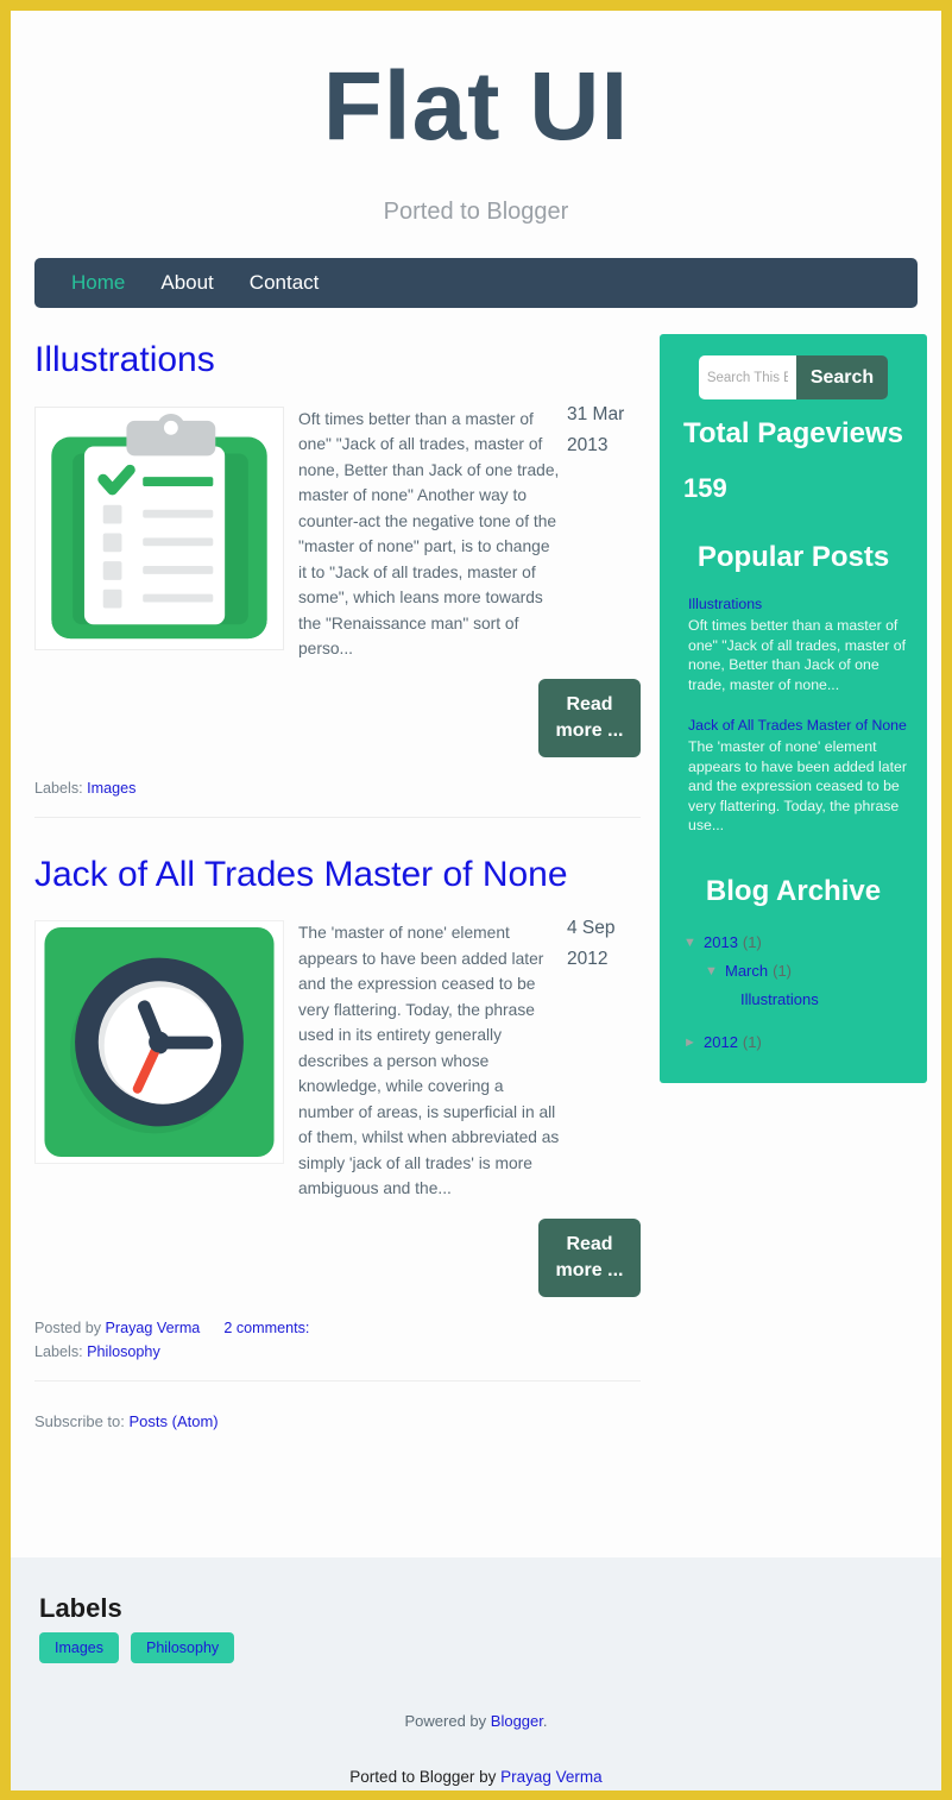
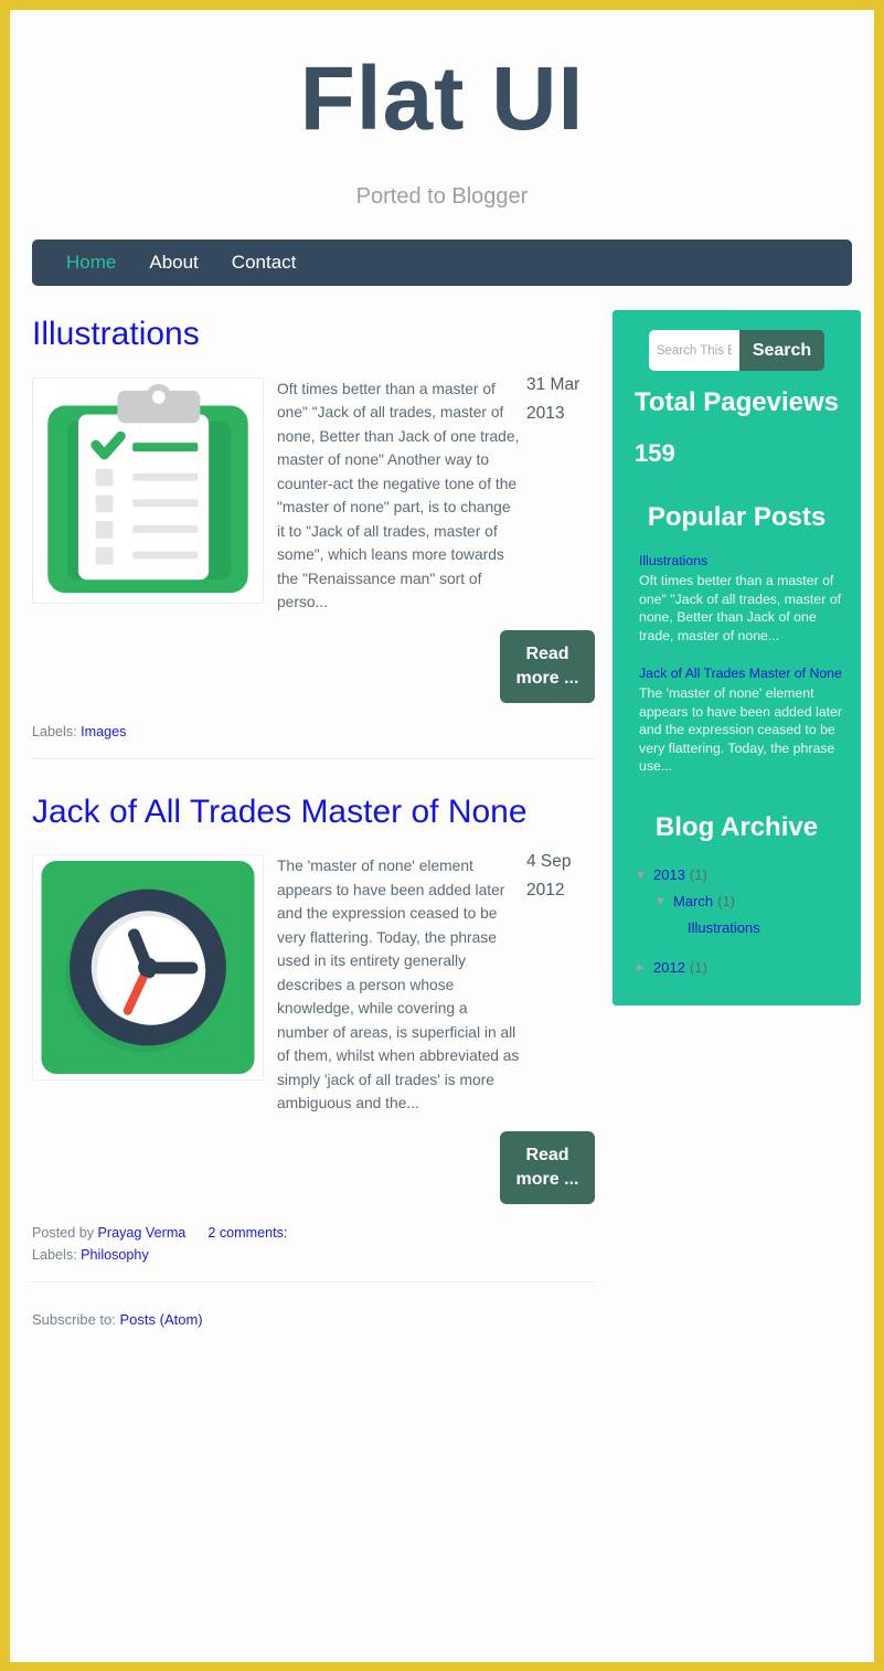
  Flat UI
  Ported to Blogger
  Home
  About
  Contact
  Illustrations
  Oft times better than a master of one" "Jack of all trades, master of none, Better than Jack of one trade, master of none" Another way to counter-act the negative tone of the "master of none" part, is to change it to "Jack of all trades, master of some", which leans more towards the "Renaissance man" sort of perso...
  31 Mar 2013
  Read more ...
  Labels: Images
  Jack of All Trades Master of None
  The 'master of none' element appears to have been added later and the expression ceased to be very flattering. Today, the phrase used in its entirety generally describes a person whose knowledge, while covering a number of areas, is superficial in all of them, whilst when abbreviated as simply 'jack of all trades' is more ambiguous and the...
  4 Sep 2012
  Read more ...
  Posted by Prayag Verma 2 comments:
  Labels: Philosophy
  Subscribe to: Posts (Atom)
  Search This
  Search
  Total Pageviews
  159
  Popular Posts
  Illustrations
  Oft times better than a master of one" "Jack of all trades, master of none, Better than Jack of one trade, master of none...
  Jack of All Trades Master of None
  The 'master of none' element appears to have been added later and the expression ceased to be very flattering. Today, the phrase use...
  Blog Archive
  ▼
  2013
  (1)
  ▼
  March
  (1)
  Illustrations
  ►
  2012
  (1)
- Labels
- Images
- Philosophy
- Powered by Blogger.
- Ported to Blogger by Prayag Verma
